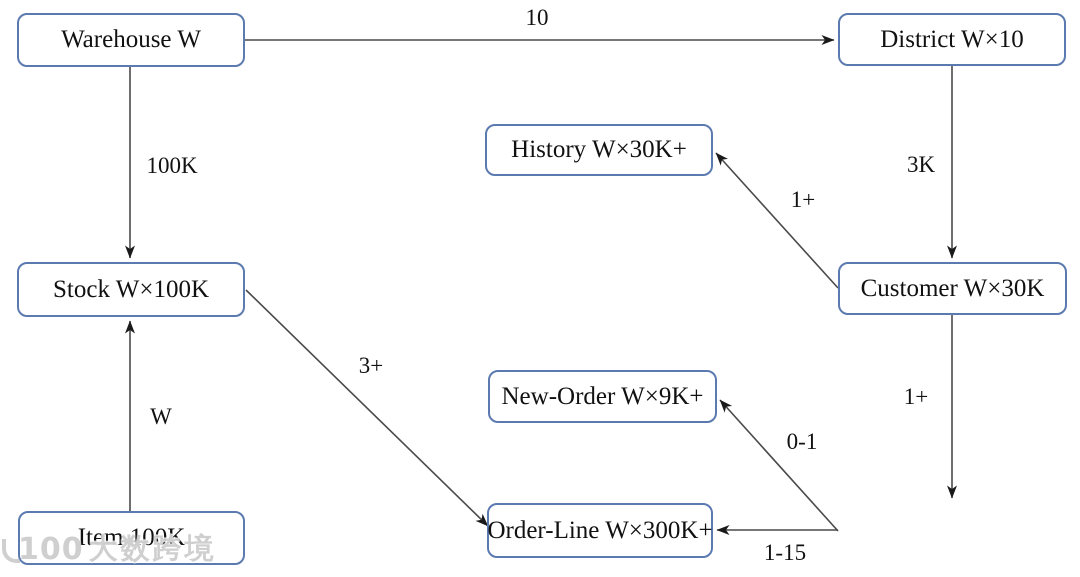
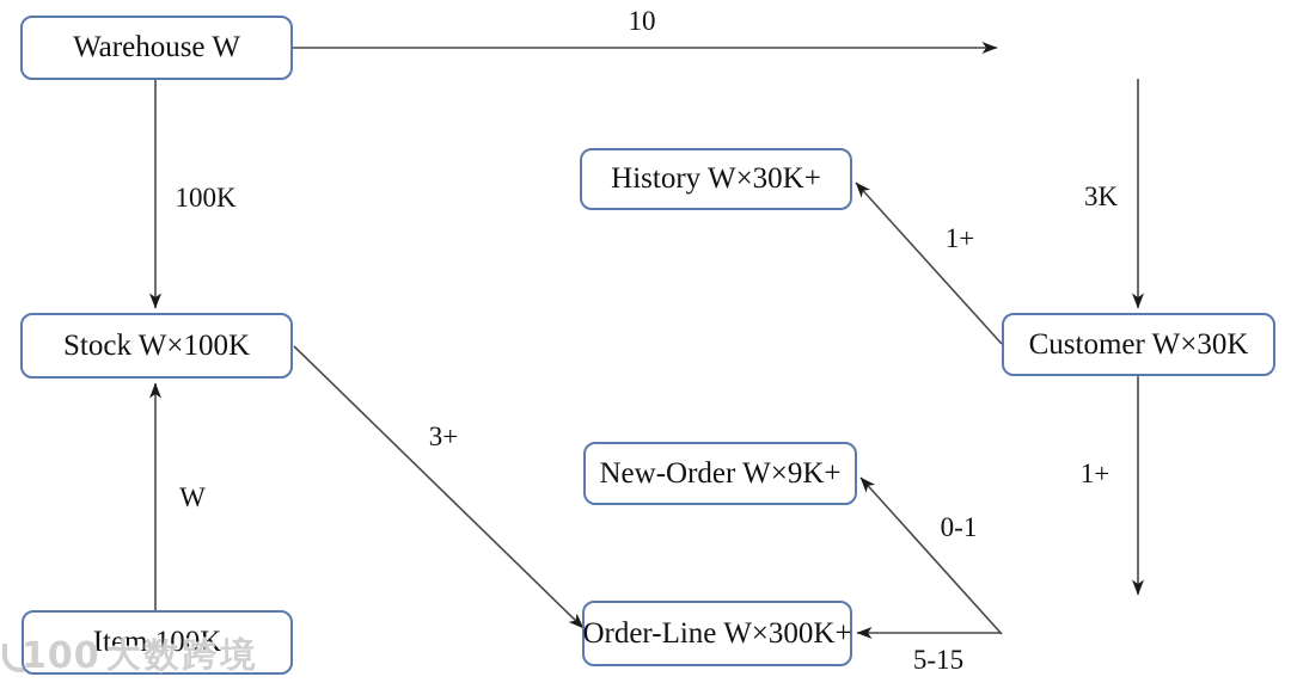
  Warehouse W
- District W×10
  History W×30K+
  Stock W×100K
  Customer W×30K
  New-Order W×9K+
  Item 100K
  Order-Line W×300K+
  10
  100K
  3K
  1+
  1+
  0-1
- 1-15
+ 5-15
  3+
  W
  100
  大数跨境
